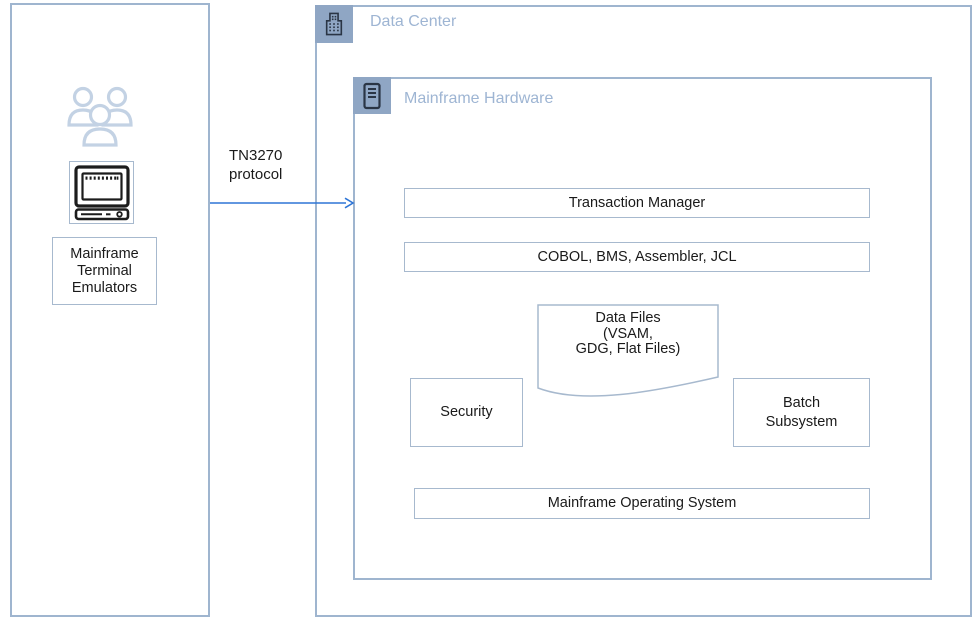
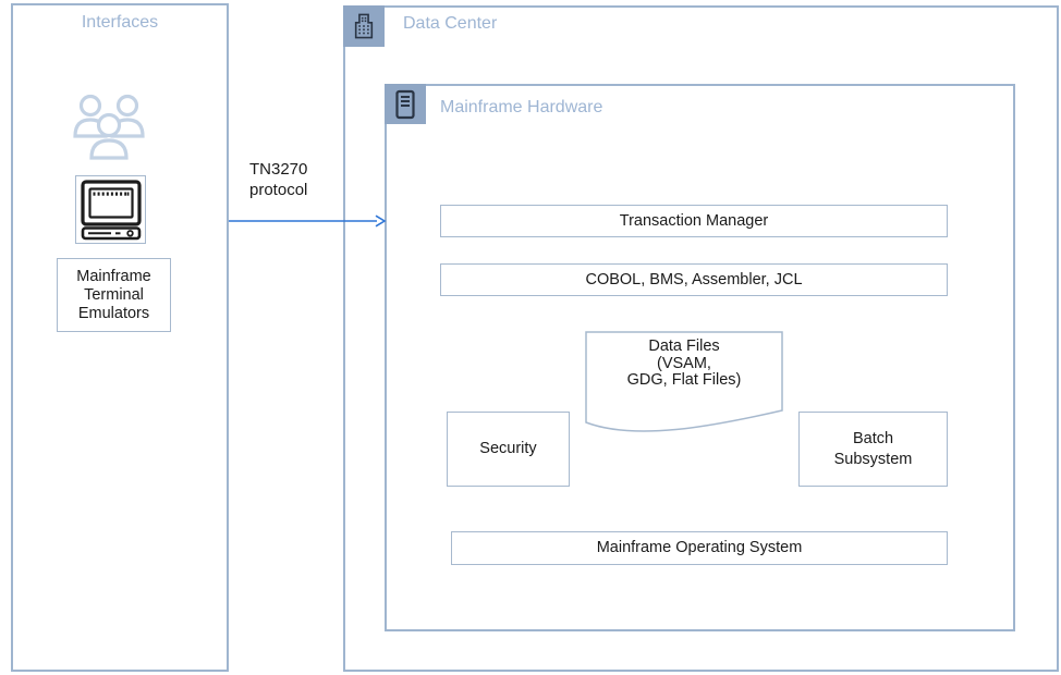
+ Interfaces
  Mainframe Terminal Emulators
  Data Center
  Mainframe Hardware
  Transaction Manager
  COBOL, BMS, Assembler, JCL
  Data Files
  (VSAM,
  GDG, Flat Files)
  Security
  Batch Subsystem
  Mainframe Operating System
  TN3270 protocol
